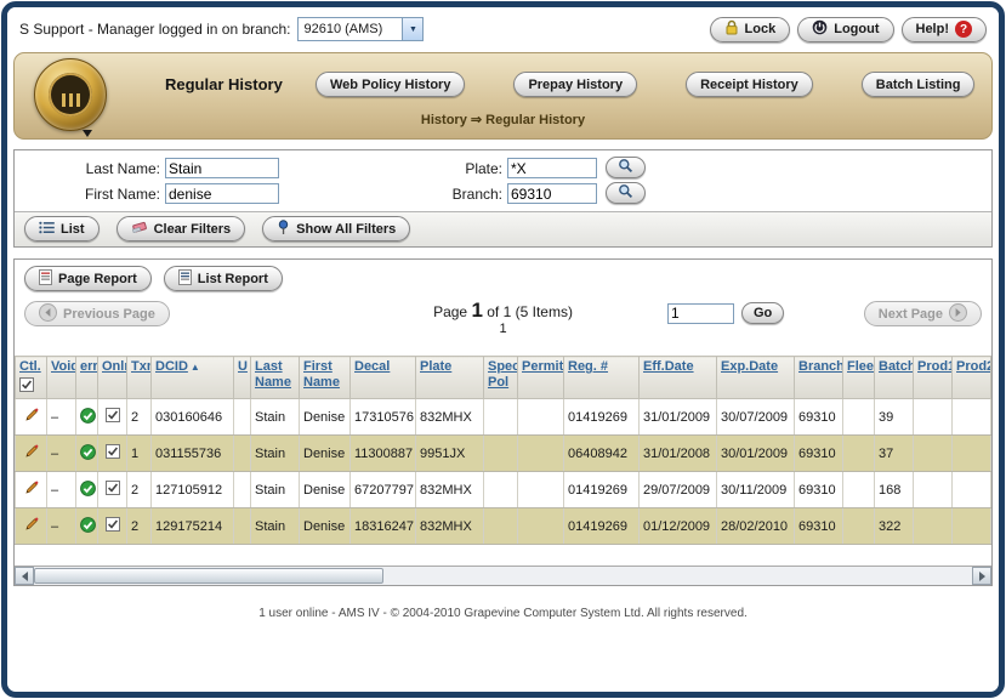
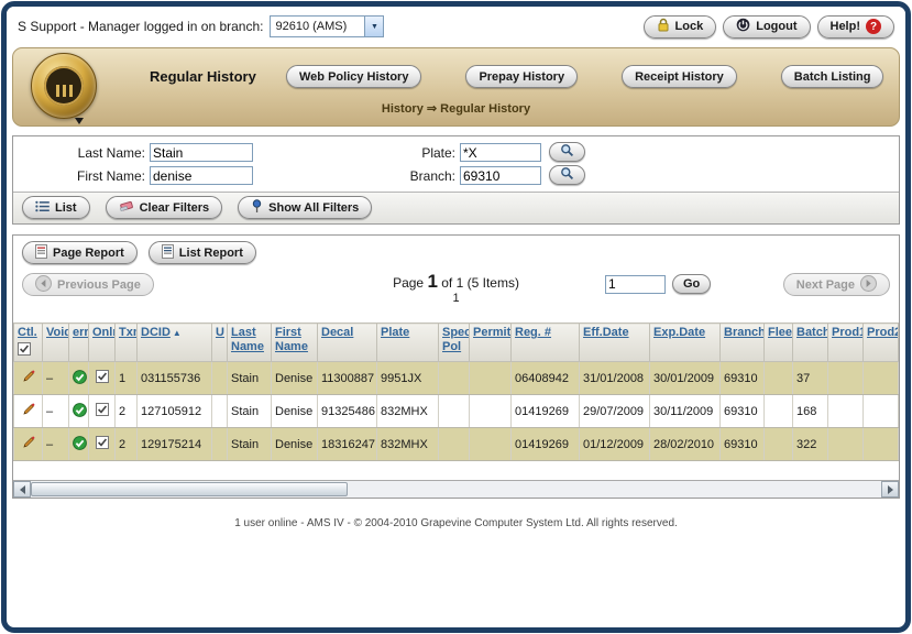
  S Support - Manager logged in on branch:
  92610 (AMS)
  Lock
  Logout
  Help!
  ?
  Regular History
  Web Policy History
  Prepay History
  Receipt History
  Batch Listing
  History ⇒ Regular History
  Last Name:
  Stain
  First Name:
  denise
  Plate:
  *X
  Branch:
  69310
  List
  Clear Filters
  Show All Filters
  Page Report
  List Report
  Previous Page
  Page 1 of 1 (5 Items)
  1
  1
  Go
  Next Page
  Ctl.	Void	err	Onl	Tx	DCID ▲	U	Last Name	First Name	Decal	Plate	Spec Pol	Permit	Reg. #	Eff.Date	Exp.Date	Branch	Flee	Batch	Prod	Prod
- 	–			2	030160646		Stain	Denise	17310576	832MHX			01419269	31/01/2009	30/07/2009	69310		39
  	–			1	031155736		Stain	Denise	11300887	9951JX			06408942	31/01/2008	30/01/2009	69310		37
- 	–			2	127105912		Stain	Denise	67207797	832MHX			01419269	29/07/2009	30/11/2009	69310		168
+ 	–			2	127105912		Stain	Denise	91325486	832MHX			01419269	29/07/2009	30/11/2009	69310		168
  	–			2	129175214		Stain	Denise	18316247	832MHX			01419269	01/12/2009	28/02/2010	69310		322
  1 user online - AMS IV - © 2004-2010 Grapevine Computer System Ltd. All rights reserved.
